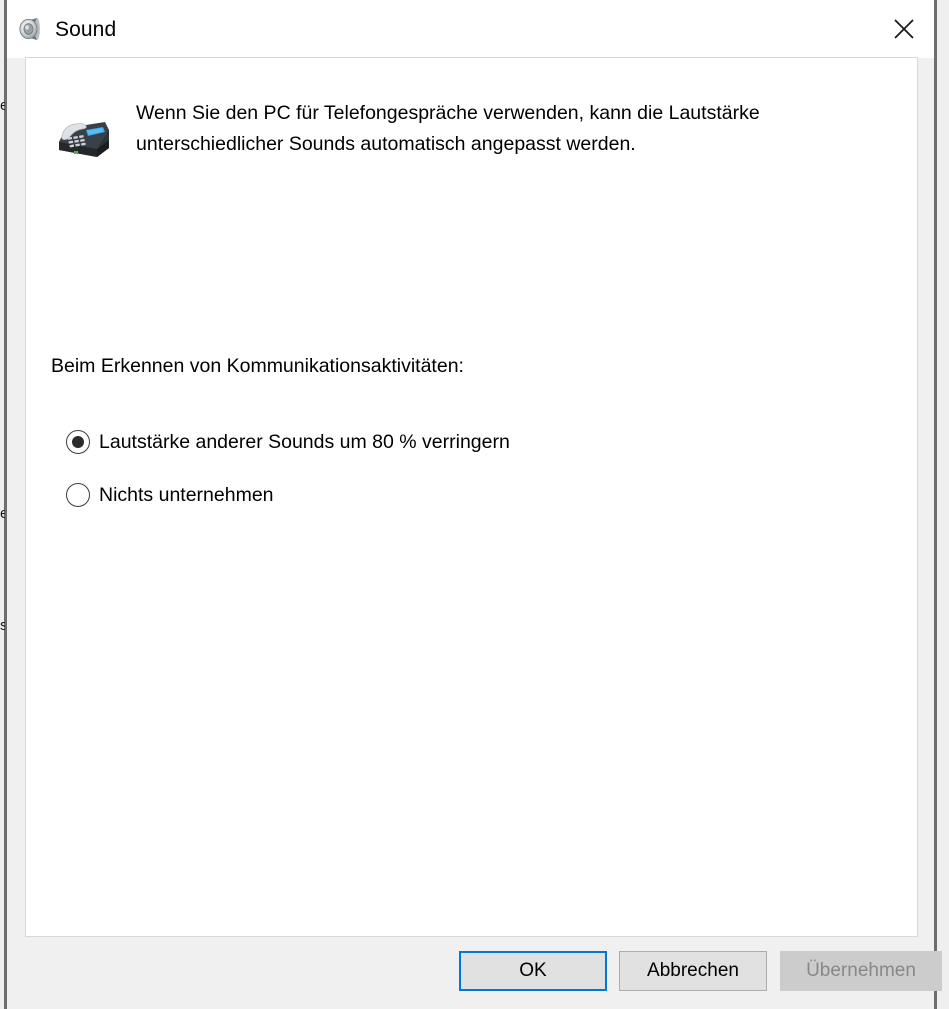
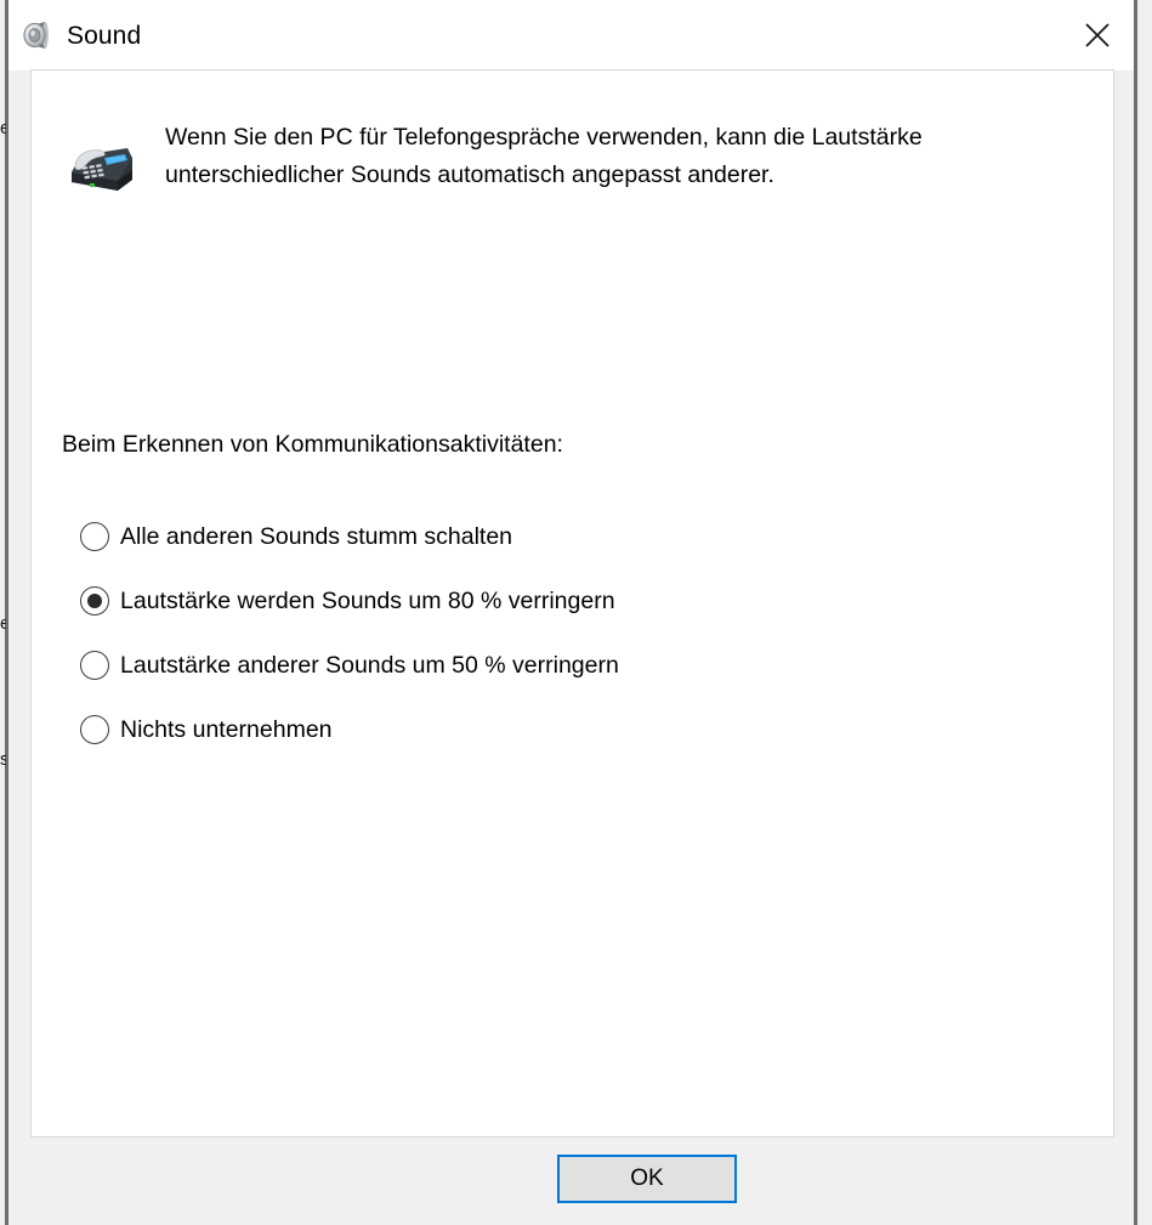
  e
  e
  s
  Sound
- Wenn Sie den PC für Telefongespräche verwenden, kann die Lautstärke unterschiedlicher Sounds automatisch angepasst werden.
+ Wenn Sie den PC für Telefongespräche verwenden, kann die Lautstärke unterschiedlicher Sounds automatisch angepasst anderer.
  Beim Erkennen von Kommunikationsaktivitäten:
+ Alle anderen Sounds stumm schalten
- Lautstärke anderer Sounds um 80 % verringern
+ Lautstärke werden Sounds um 80 % verringern
+ Lautstärke anderer Sounds um 50 % verringern
  Nichts unternehmen
  OK
- Abbrechen
- Übernehmen
